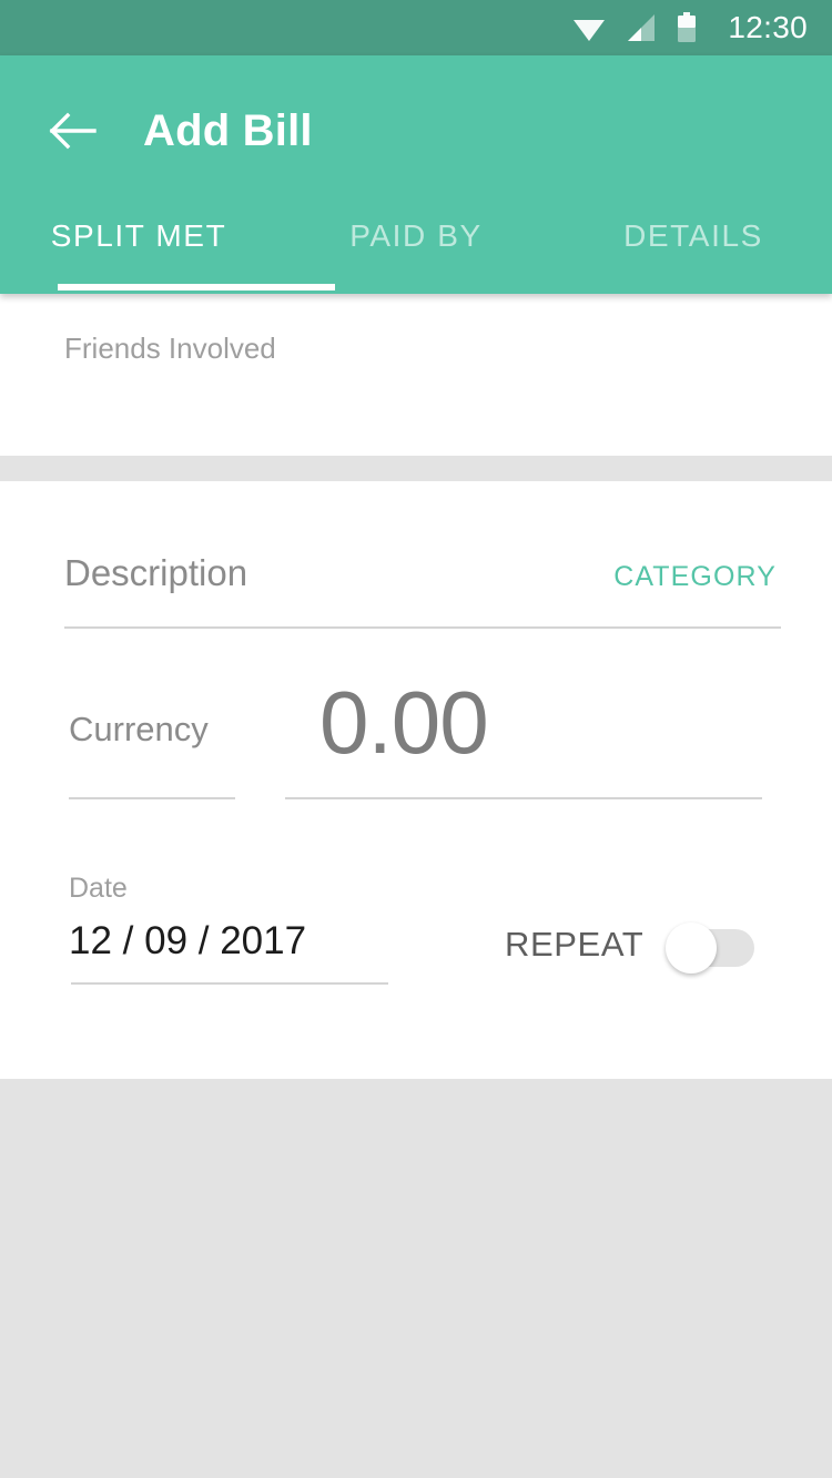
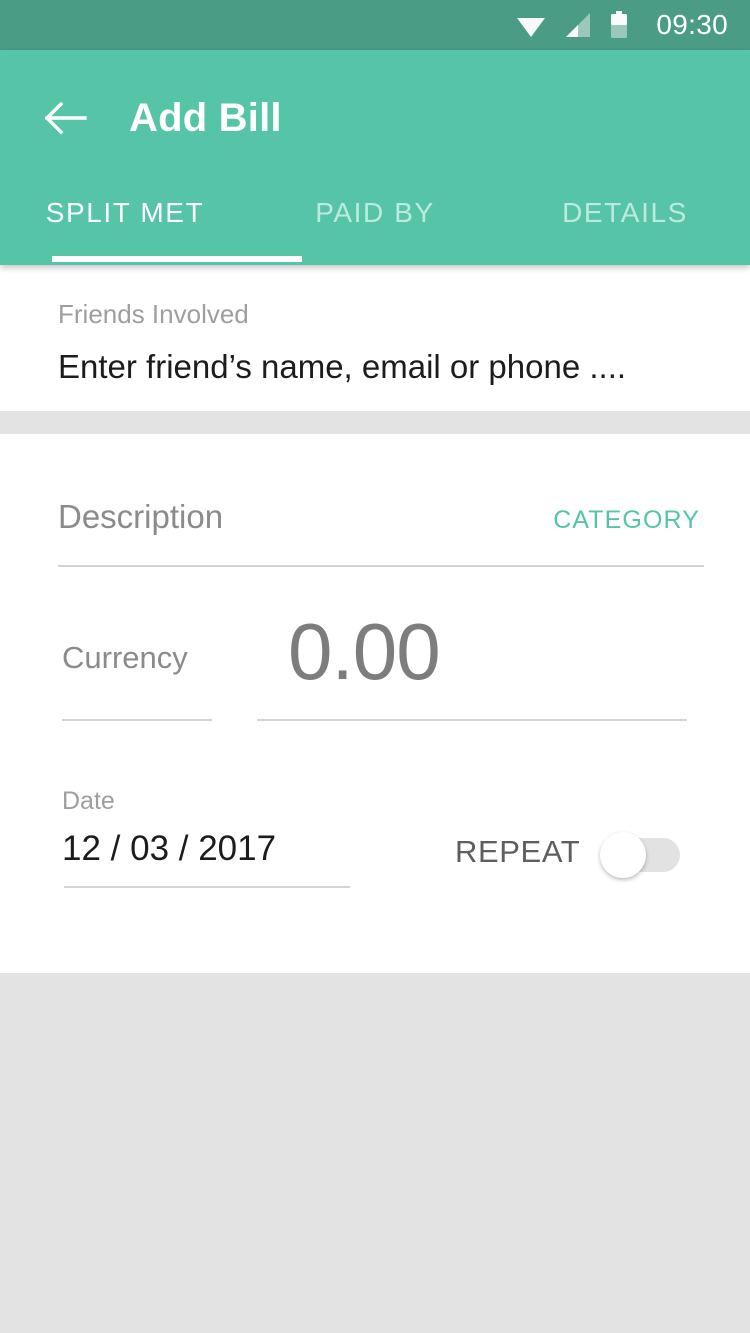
- 12:30
+ 09:30
  Add Bill
  SPLIT MET
  PAID BY
  DETAILS
  Friends Involved
+ Enter friend’s name, email or phone ....
  Description
  CATEGORY
  Currency
  0.00
  Date
- 12 / 09 / 2017
+ 12 / 03 / 2017
  REPEAT
